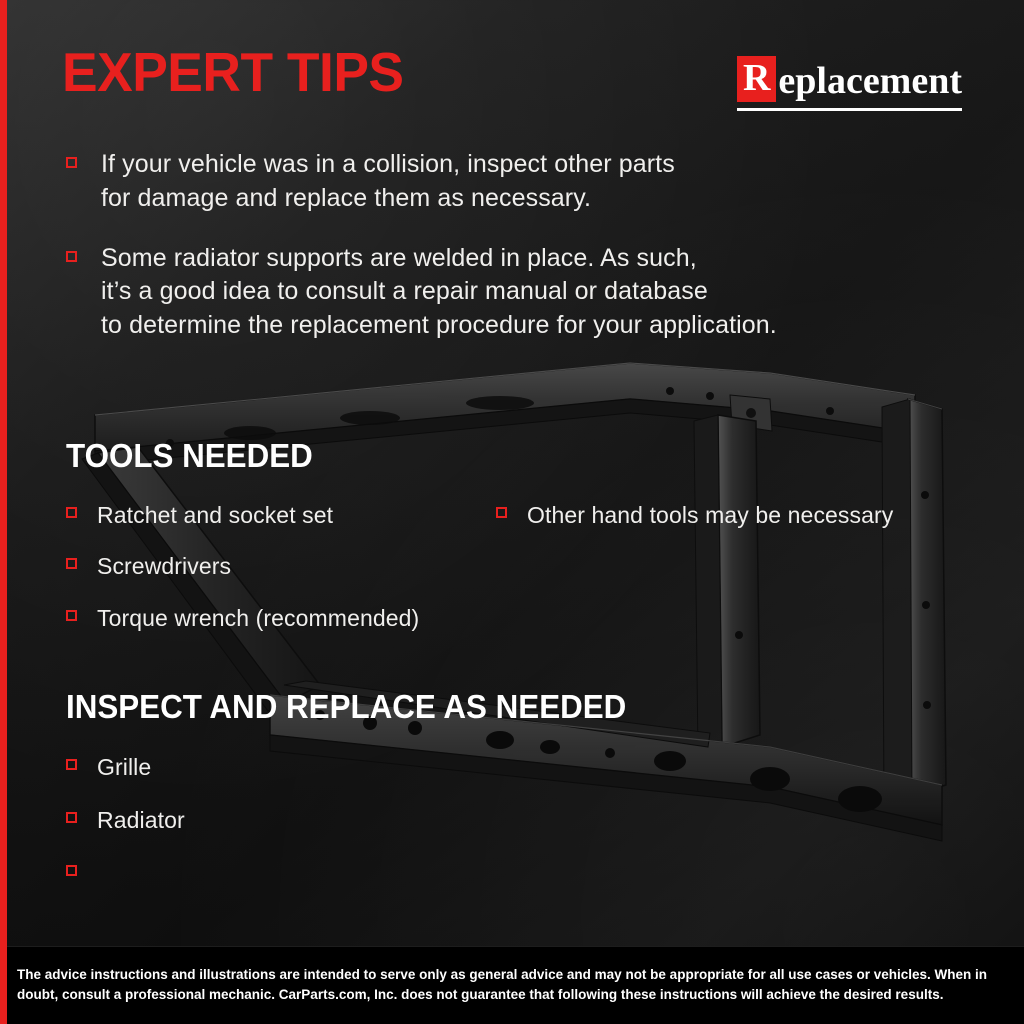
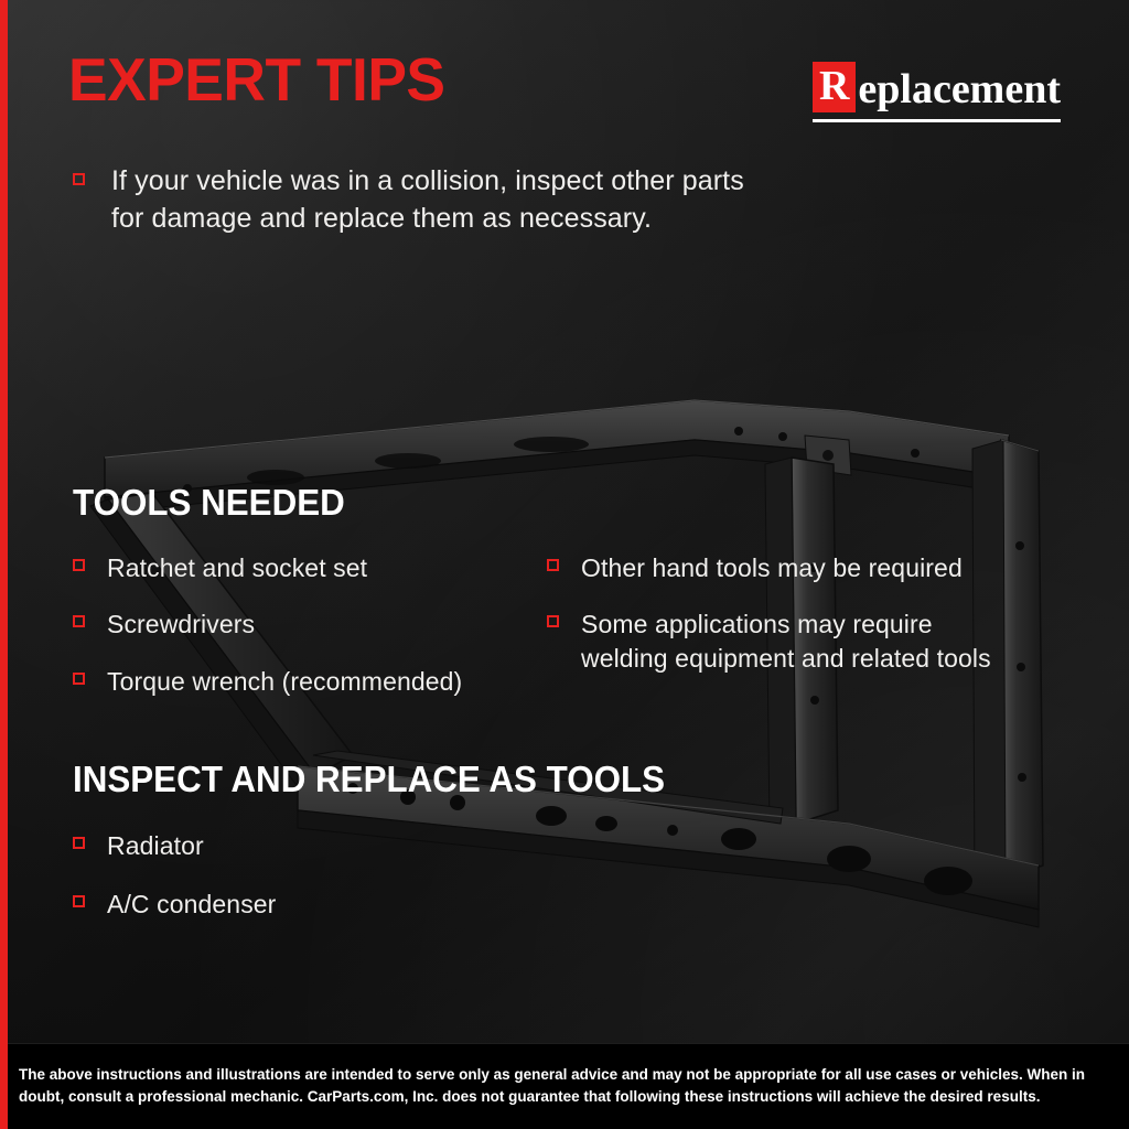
  EXPERT TIPS
  R
  eplacement
  If your vehicle was in a collision, inspect other parts
  for damage and replace them as necessary.
- Some radiator supports are welded in place. As such,
- it’s a good idea to consult a repair manual or database
- to determine the replacement procedure for your application.
  TOOLS NEEDED
  Ratchet and socket set
  Screwdrivers
  Torque wrench (recommended)
- Other hand tools may be necessary
+ Other hand tools may be required
+ Some applications may require
+ welding equipment and related tools
- INSPECT AND REPLACE AS NEEDED
+ INSPECT AND REPLACE AS TOOLS
- Grille
  Radiator
+ A/C condenser
- The advice instructions and illustrations are intended to serve only as general advice and may not be appropriate for all use cases or vehicles. When in doubt, consult a professional mechanic. CarParts.com, Inc. does not guarantee that following these instructions will achieve the desired results.
+ The above instructions and illustrations are intended to serve only as general advice and may not be appropriate for all use cases or vehicles. When in doubt, consult a professional mechanic. CarParts.com, Inc. does not guarantee that following these instructions will achieve the desired results.
